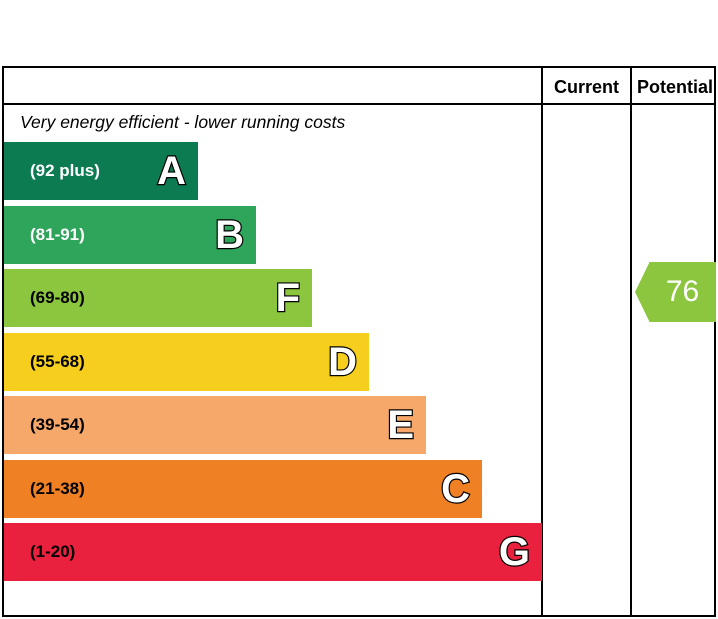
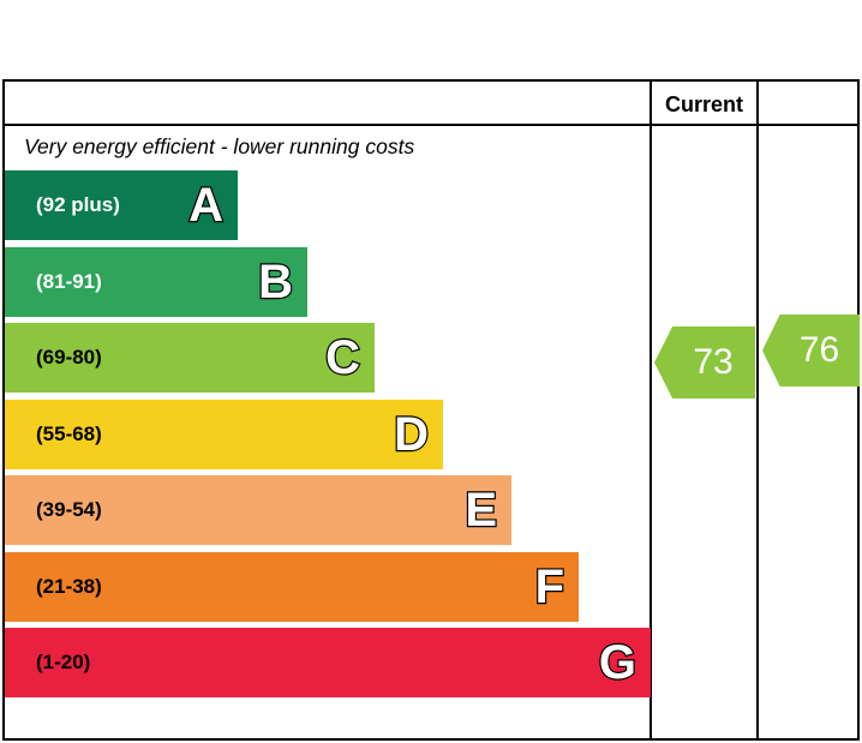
  Current
- Potential
  Very energy efficient - lower running costs
  (92 plus)
  A
  (81-91)
  B
  (69-80)
- F
+ C
  (55-68)
  D
  (39-54)
  E
  (21-38)
- C
+ F
  (1-20)
  G
+ 73
  76
